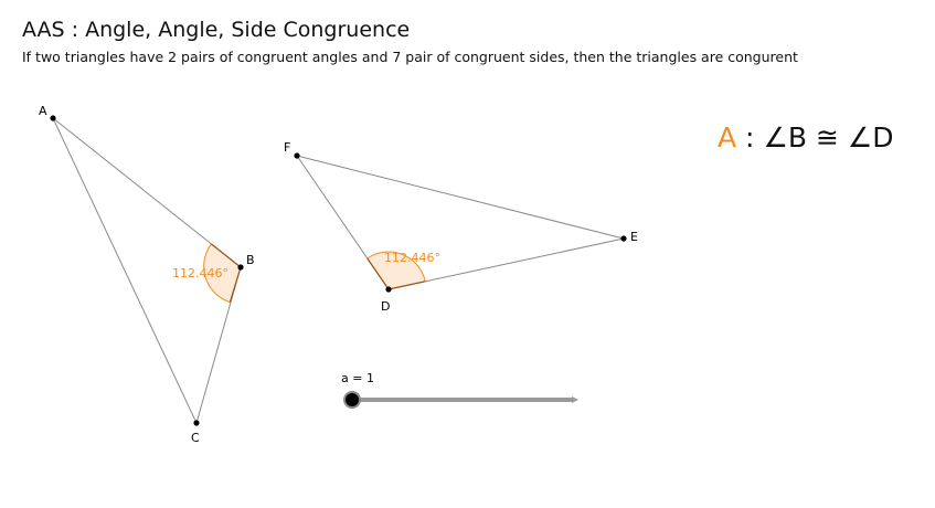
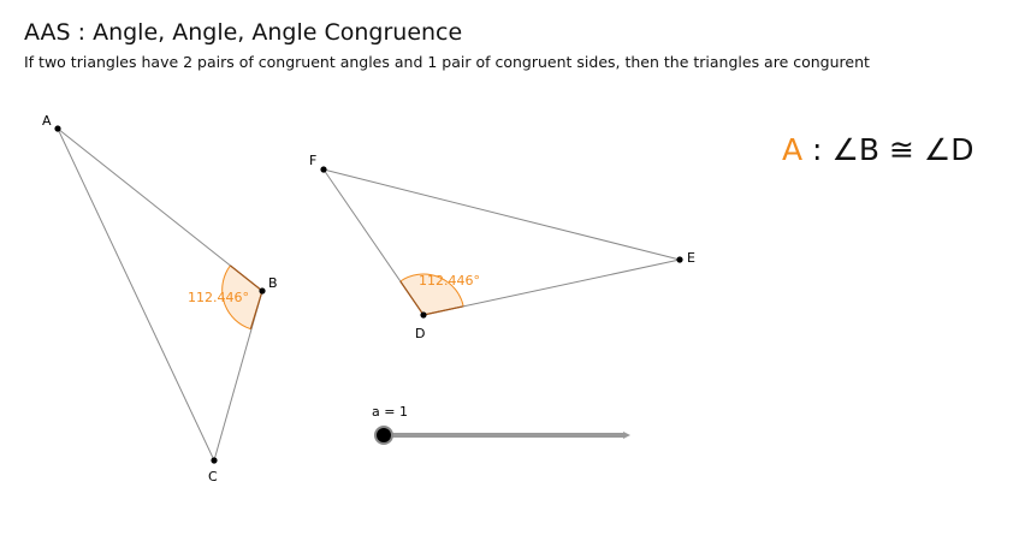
- AAS : Angle, Angle, Side Congruence
+ AAS : Angle, Angle, Angle Congruence
- If two triangles have 2 pairs of congruent angles and 7 pair of congruent sides, then the triangles are congurent
+ If two triangles have 2 pairs of congruent angles and 1 pair of congruent sides, then the triangles are congurent
  A : ∠B ≅ ∠D
  112.446°
  112.446°
  A
  B
  C
  F
  D
  E
  a = 1
